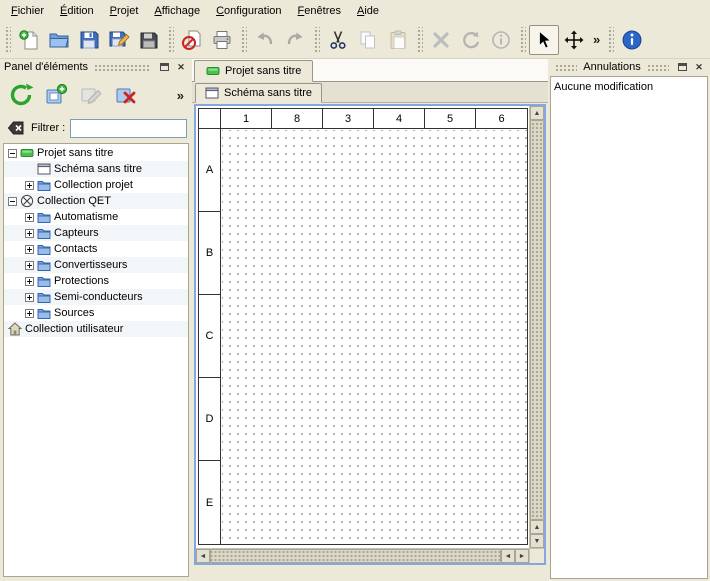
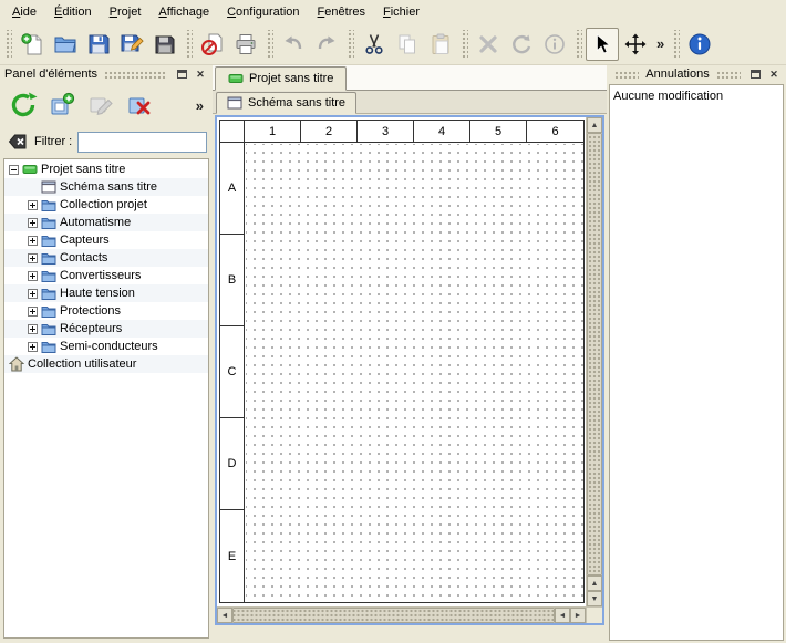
- Fichier
+ Aide
  Édition
  Projet
  Affichage
  Configuration
  Fenêtres
- Aide
+ Fichier
  »
  Panel d'éléments
  ✕
  »
  Filtrer :
  Projet sans titre
  Schéma sans titre
  Collection projet
- Collection QET
  Automatisme
  Capteurs
  Contacts
  Convertisseurs
+ Haute tension
  Protections
+ Récepteurs
  Semi-conducteurs
- Sources
  Collection utilisateur
  Projet sans titre
  Schéma sans titre
  1
- 8
+ 2
  3
  4
  5
  6
  A
  B
  C
  D
  E
  Annulations
  ✕
  Aucune modification
